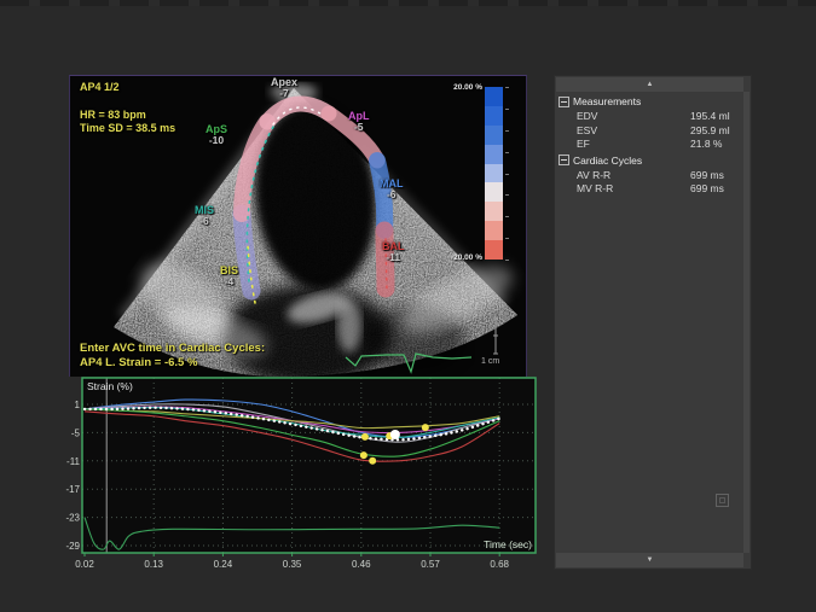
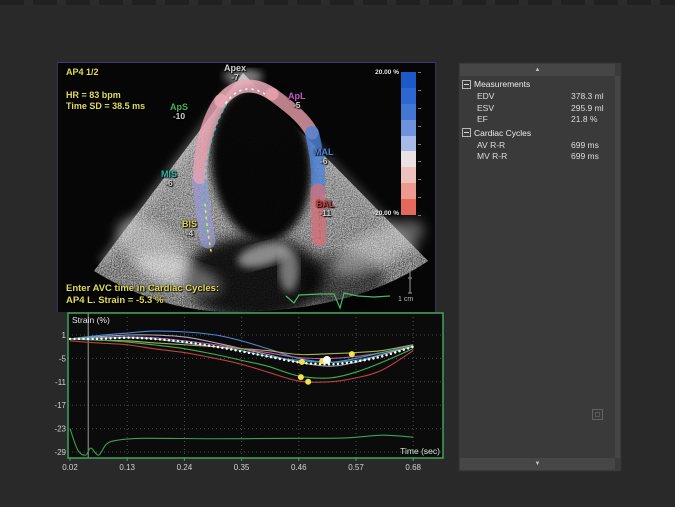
  AP4 1/2
  HR = 83 bpm
  Time SD = 38.5 ms
  Apex
  -7
  ApS
  -10
  ApL
  -5
  MAL
  -6
  MIS
  -6
  BIS
  -4
  BAL
  -11
  Enter AVC time in Cardiac Cycles:
- AP4 L. Strain = -6.5 %
+ AP4 L. Strain = -5.3 %
  1
  -5
  -11
  -17
  -23
  -29
  0.02
  0.13
  0.24
  0.35
  0.46
  0.57
  0.68
  Strain (%)
  Time (sec)
  Measurements
  EDV
- 195.4 ml
+ 378.3 ml
  ESV
  295.9 ml
  EF
  21.8 %
  Cardiac Cycles
  AV R-R
  699 ms
  MV R-R
  699 ms
